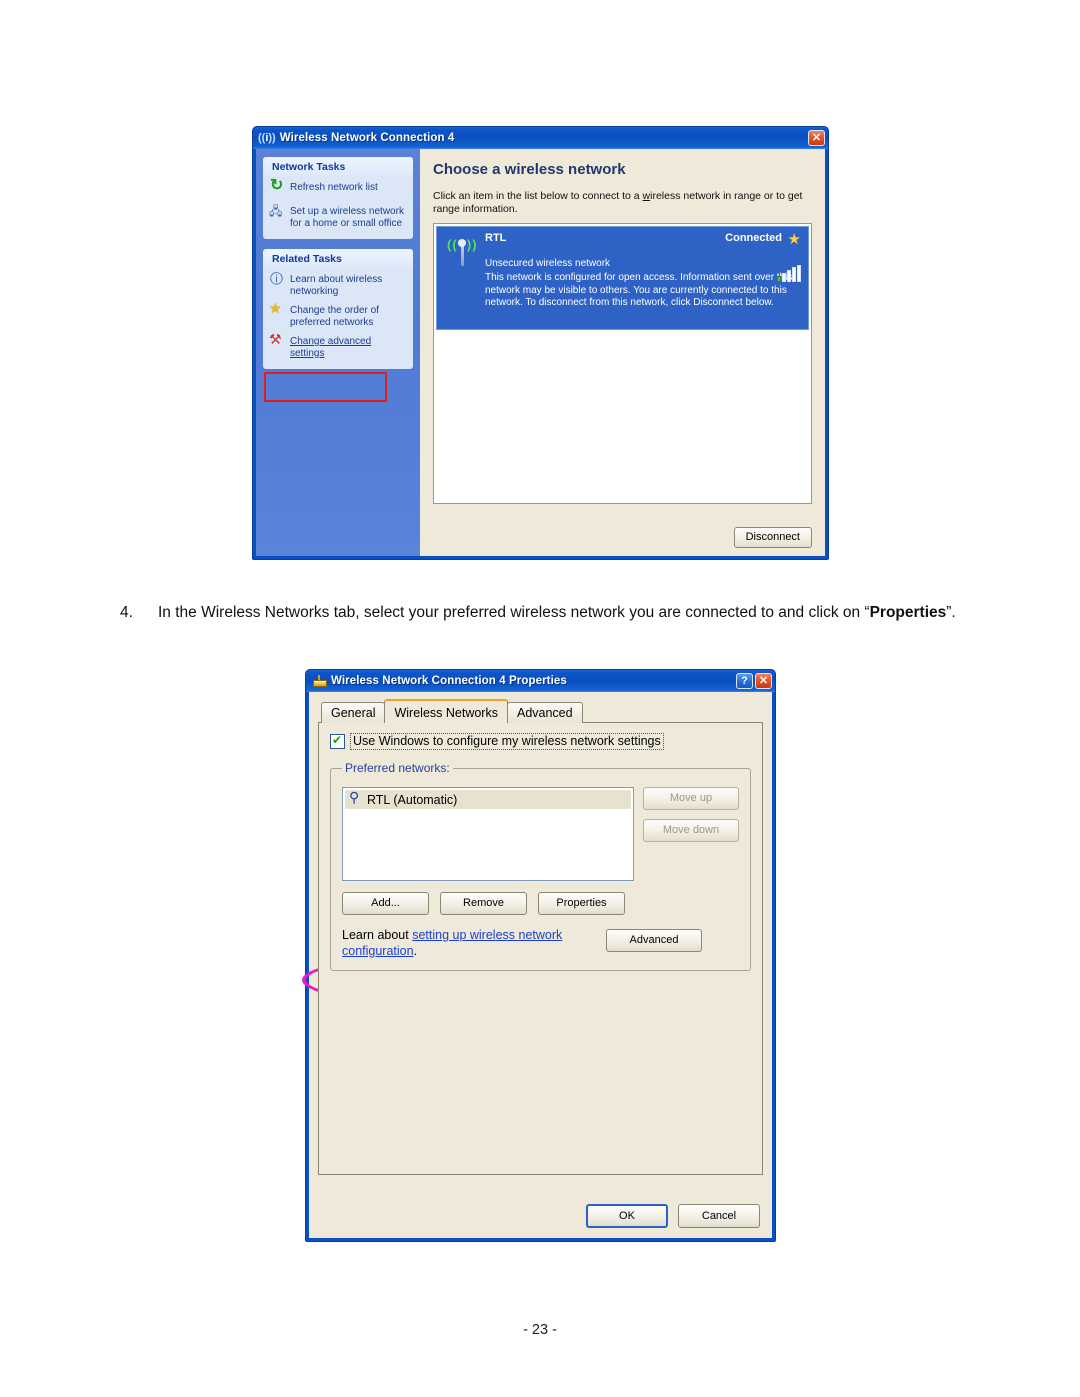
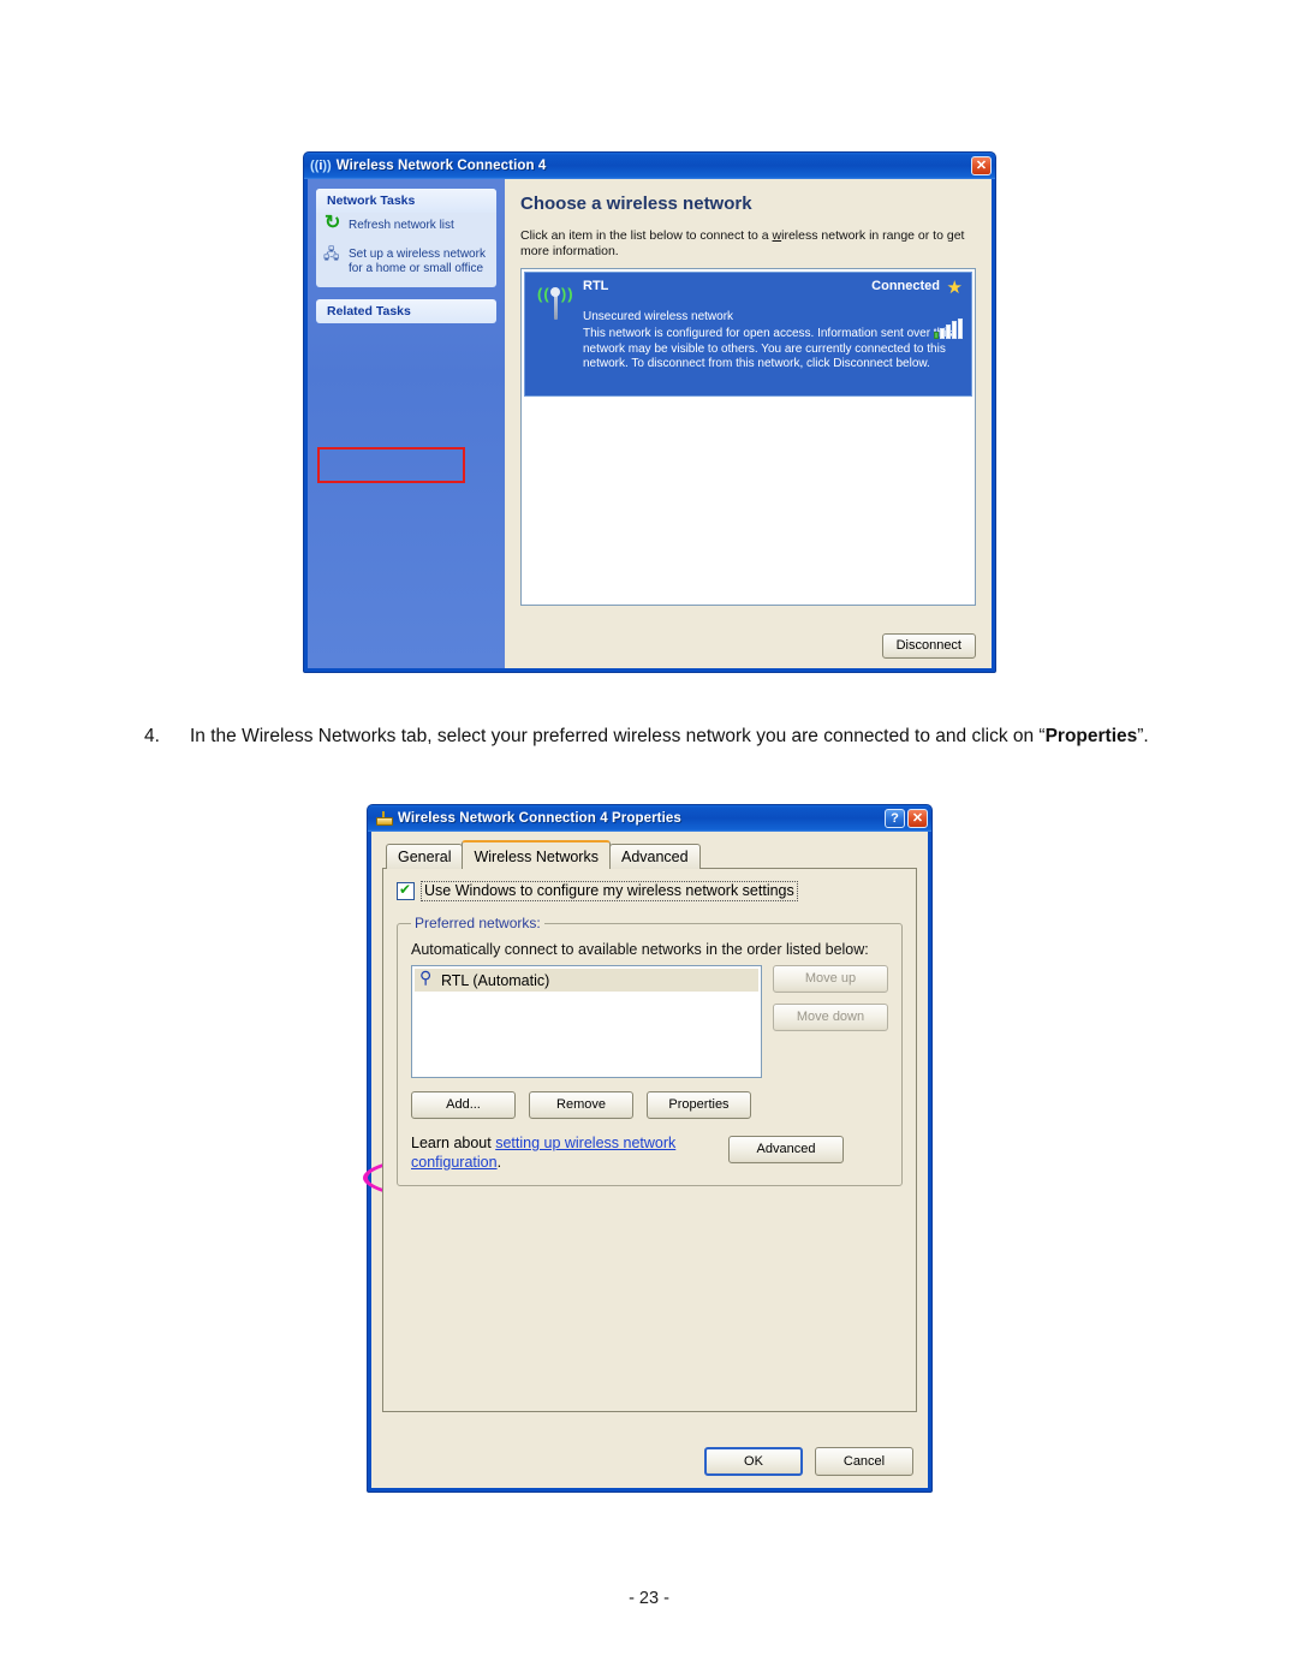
  ((i))
  Wireless Network Connection 4
  ✕
  Network Tasks
  Refresh network list
  Set up a wireless network for a home or small office
  Related Tasks
- Learn about wireless networking
- Change the order of preferred networks
- Change advanced settings
  Choose a wireless network
- Click an item in the list below to connect to a wireless network in range or to get range information.
+ Click an item in the list below to connect to a wireless network in range or to get more information.
  (( ))
  RTL
  Connected
  ★
  Unsecured wireless network
  This network is configured for open access. Information sent over network may be visible to others. You are currently connected to this network. To disconnect from this network, click Disconnect below.
  Disconnect
  4.
  In the Wireless Networks tab, select your preferred wireless network you are connected to and click on “Properties”.
  Wireless Network Connection 4 Properties
  ?
  ✕
  General
  Wireless Networks
  Advanced
  Use Windows to configure my wireless network settings
  Preferred networks:
+ Automatically connect to available networks in the order listed below:
  RTL (Automatic)
  Move up
  Move down
  Add...
  Remove
  Properties
  Learn about setting up wireless network configuration.
  Advanced
  OK
  Cancel
  - 23 -
